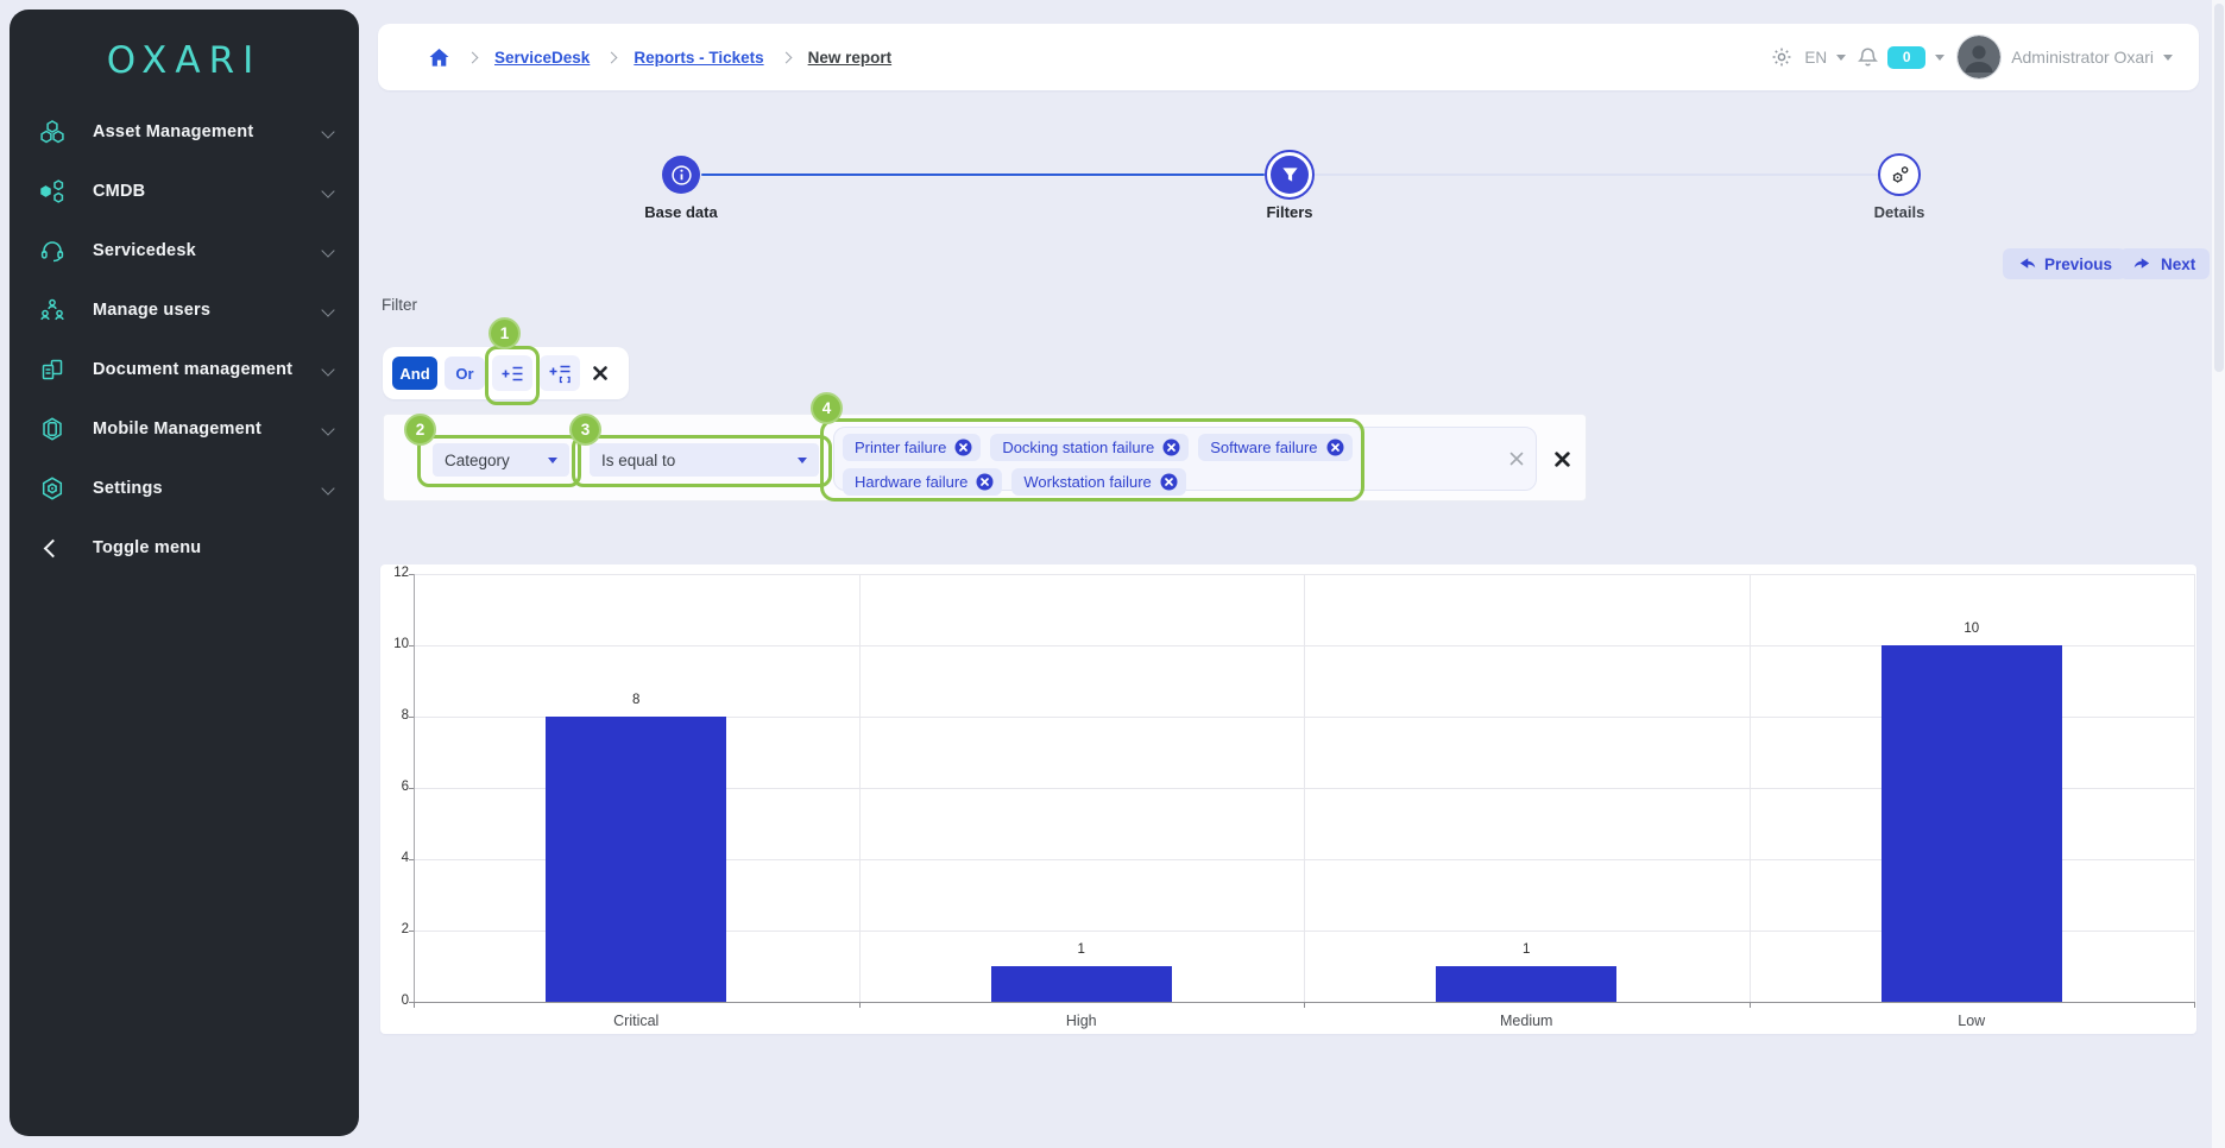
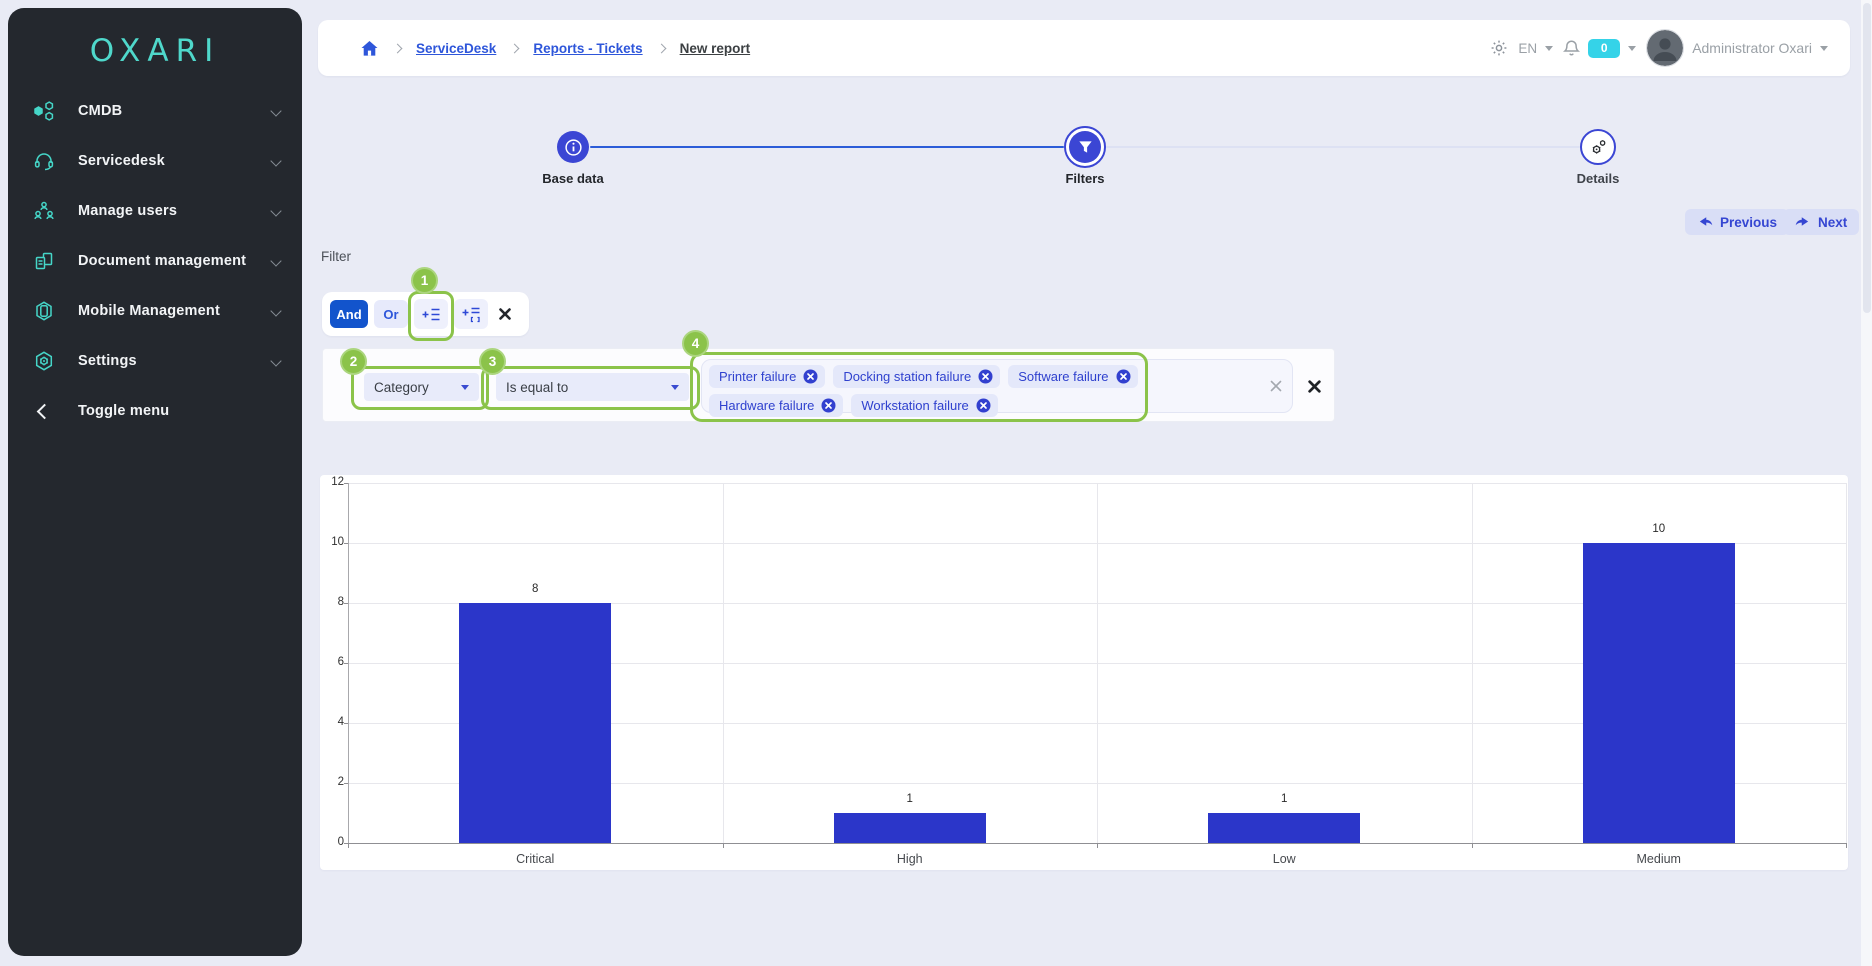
  OXARI
- Asset Management
  CMDB
  Servicedesk
  Manage users
  Document management
  Mobile Management
  Settings
  Toggle menu
  ServiceDesk
  Reports - Tickets
  New report
  EN
  0
  Administrator Oxari
  Base data
  Filters
  Details
  Previous
  Next
  Filter
  And
  Or
  Category
  Is equal to
  Printer failure
  Docking station failure
  Software failure
  Hardware failure
  Workstation failure
  1
  2
  3
  4
  0
  2
  4
  6
  8
  10
  12
  8
  Critical
  1
  High
  1
- Medium
+ Low
  10
- Low
+ Medium
